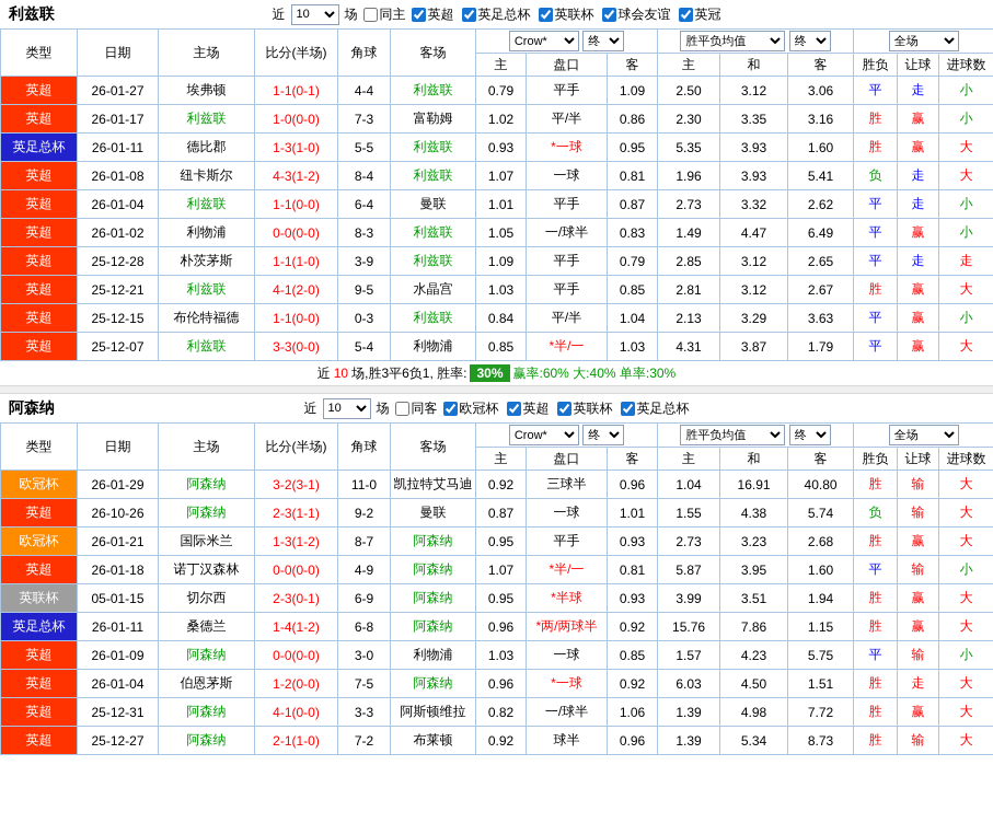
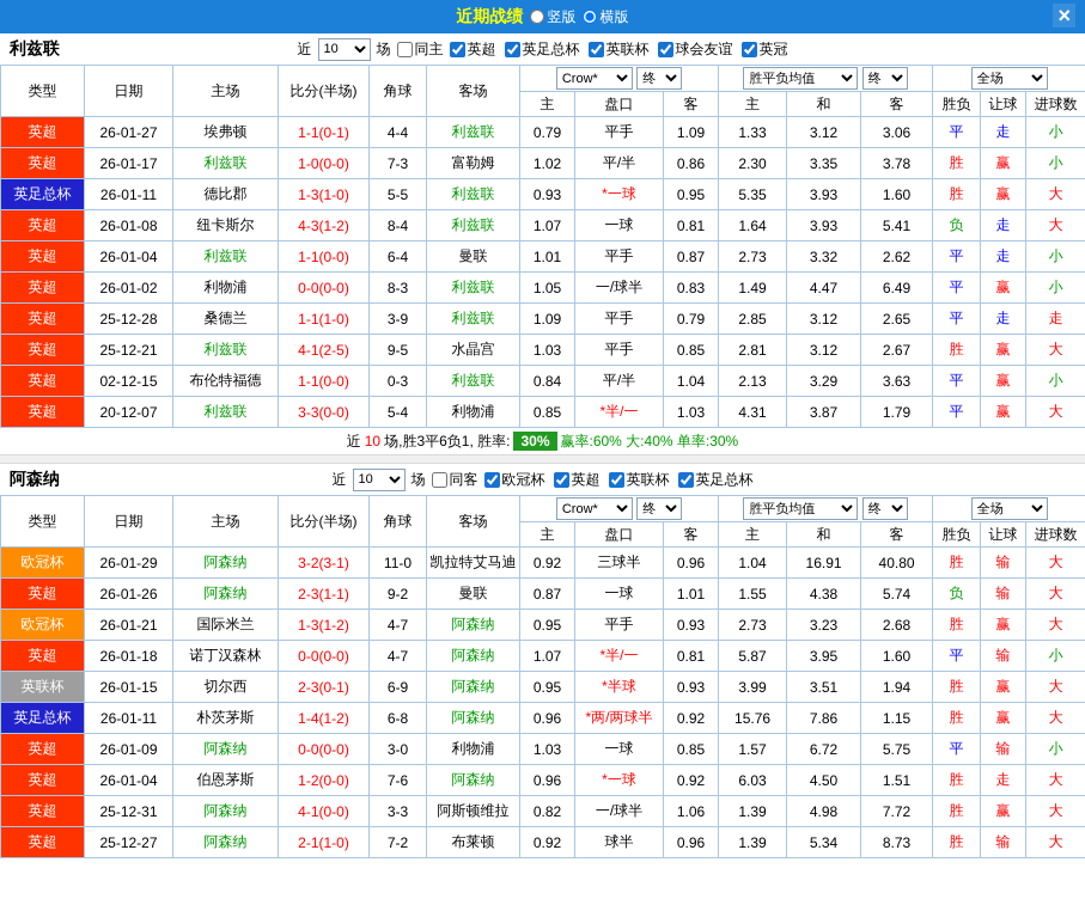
+ 近期战绩
+ 竖版
+ 横版
+ ×
  利兹联
  近
  10
  场
  同主
  英超
  英足总杯
  英联杯
  球会友谊
  英冠
  类型	日期	主场	比分(半场)	角球	客场	Crow* 终	胜平负均值 终	全场
  主	盘口	客	主	和	客	胜负	让球	进球数
- 英超	26-01-27	埃弗顿	1-1(0-1)	4-4	利兹联	0.79	平手	1.09	2.50	3.12	3.06	平	走	小
+ 英超	26-01-27	埃弗顿	1-1(0-1)	4-4	利兹联	0.79	平手	1.09	1.33	3.12	3.06	平	走	小
- 英超	26-01-17	利兹联	1-0(0-0)	7-3	富勒姆	1.02	平/半	0.86	2.30	3.35	3.16	胜	赢	小
+ 英超	26-01-17	利兹联	1-0(0-0)	7-3	富勒姆	1.02	平/半	0.86	2.30	3.35	3.78	胜	赢	小
  英足总杯	26-01-11	德比郡	1-3(1-0)	5-5	利兹联	0.93	*一球	0.95	5.35	3.93	1.60	胜	赢	大
- 英超	26-01-08	纽卡斯尔	4-3(1-2)	8-4	利兹联	1.07	一球	0.81	1.96	3.93	5.41	负	走	大
+ 英超	26-01-08	纽卡斯尔	4-3(1-2)	8-4	利兹联	1.07	一球	0.81	1.64	3.93	5.41	负	走	大
  英超	26-01-04	利兹联	1-1(0-0)	6-4	曼联	1.01	平手	0.87	2.73	3.32	2.62	平	走	小
  英超	26-01-02	利物浦	0-0(0-0)	8-3	利兹联	1.05	一/球半	0.83	1.49	4.47	6.49	平	赢	小
- 英超	25-12-28	朴茨茅斯	1-1(1-0)	3-9	利兹联	1.09	平手	0.79	2.85	3.12	2.65	平	走	走
+ 英超	25-12-28	桑德兰	1-1(1-0)	3-9	利兹联	1.09	平手	0.79	2.85	3.12	2.65	平	走	走
- 英超	25-12-21	利兹联	4-1(2-0)	9-5	水晶宫	1.03	平手	0.85	2.81	3.12	2.67	胜	赢	大
+ 英超	25-12-21	利兹联	4-1(2-5)	9-5	水晶宫	1.03	平手	0.85	2.81	3.12	2.67	胜	赢	大
- 英超	25-12-15	布伦特福德	1-1(0-0)	0-3	利兹联	0.84	平/半	1.04	2.13	3.29	3.63	平	赢	小
+ 英超	02-12-15	布伦特福德	1-1(0-0)	0-3	利兹联	0.84	平/半	1.04	2.13	3.29	3.63	平	赢	小
- 英超	25-12-07	利兹联	3-3(0-0)	5-4	利物浦	0.85	*半/一	1.03	4.31	3.87	1.79	平	赢	大
+ 英超	20-12-07	利兹联	3-3(0-0)	5-4	利物浦	0.85	*半/一	1.03	4.31	3.87	1.79	平	赢	大
  近
  10
  场,胜3平6负1, 胜率:
  30%
  赢率:60% 大:40% 单率:30%
  阿森纳
  近
  10
  场
  同客
  欧冠杯
  英超
  英联杯
  英足总杯
  类型	日期	主场	比分(半场)	角球	客场	Crow* 终	胜平负均值 终	全场
  主	盘口	客	主	和	客	胜负	让球	进球数
  欧冠杯	26-01-29	阿森纳	3-2(3-1)	11-0	凯拉特艾马迪	0.92	三球半	0.96	1.04	16.91	40.80	胜	输	大
- 英超	26-10-26	阿森纳	2-3(1-1)	9-2	曼联	0.87	一球	1.01	1.55	4.38	5.74	负	输	大
+ 英超	26-01-26	阿森纳	2-3(1-1)	9-2	曼联	0.87	一球	1.01	1.55	4.38	5.74	负	输	大
- 欧冠杯	26-01-21	国际米兰	1-3(1-2)	8-7	阿森纳	0.95	平手	0.93	2.73	3.23	2.68	胜	赢	大
+ 欧冠杯	26-01-21	国际米兰	1-3(1-2)	4-7	阿森纳	0.95	平手	0.93	2.73	3.23	2.68	胜	赢	大
- 英超	26-01-18	诺丁汉森林	0-0(0-0)	4-9	阿森纳	1.07	*半/一	0.81	5.87	3.95	1.60	平	输	小
+ 英超	26-01-18	诺丁汉森林	0-0(0-0)	4-7	阿森纳	1.07	*半/一	0.81	5.87	3.95	1.60	平	输	小
- 英联杯	05-01-15	切尔西	2-3(0-1)	6-9	阿森纳	0.95	*半球	0.93	3.99	3.51	1.94	胜	赢	大
+ 英联杯	26-01-15	切尔西	2-3(0-1)	6-9	阿森纳	0.95	*半球	0.93	3.99	3.51	1.94	胜	赢	大
- 英足总杯	26-01-11	桑德兰	1-4(1-2)	6-8	阿森纳	0.96	*两/两球半	0.92	15.76	7.86	1.15	胜	赢	大
+ 英足总杯	26-01-11	朴茨茅斯	1-4(1-2)	6-8	阿森纳	0.96	*两/两球半	0.92	15.76	7.86	1.15	胜	赢	大
- 英超	26-01-09	阿森纳	0-0(0-0)	3-0	利物浦	1.03	一球	0.85	1.57	4.23	5.75	平	输	小
+ 英超	26-01-09	阿森纳	0-0(0-0)	3-0	利物浦	1.03	一球	0.85	1.57	6.72	5.75	平	输	小
- 英超	26-01-04	伯恩茅斯	1-2(0-0)	7-5	阿森纳	0.96	*一球	0.92	6.03	4.50	1.51	胜	走	大
+ 英超	26-01-04	伯恩茅斯	1-2(0-0)	7-6	阿森纳	0.96	*一球	0.92	6.03	4.50	1.51	胜	走	大
  英超	25-12-31	阿森纳	4-1(0-0)	3-3	阿斯顿维拉	0.82	一/球半	1.06	1.39	4.98	7.72	胜	赢	大
  英超	25-12-27	阿森纳	2-1(1-0)	7-2	布莱顿	0.92	球半	0.96	1.39	5.34	8.73	胜	输	大
